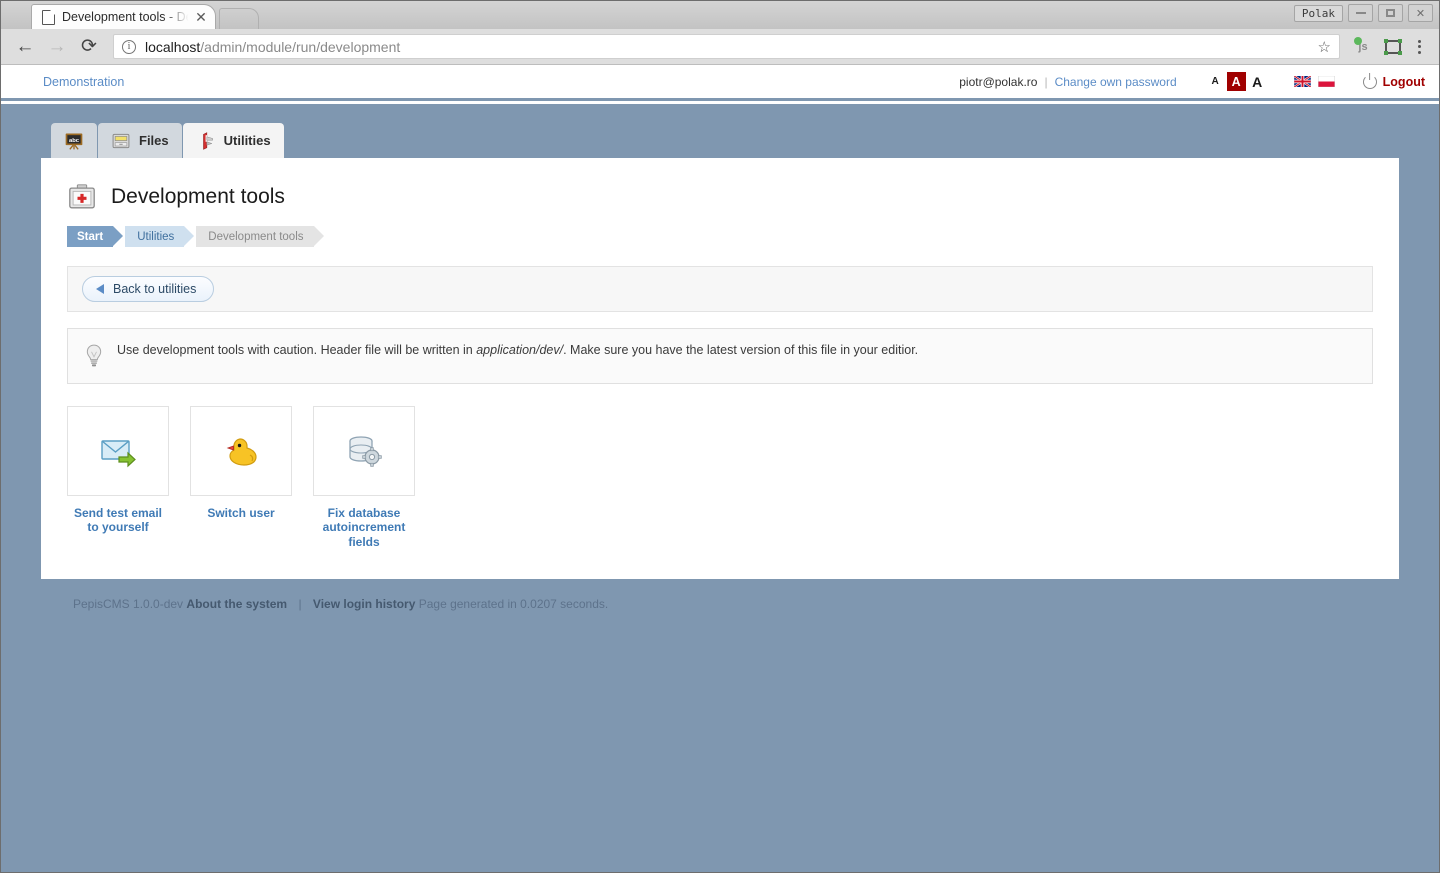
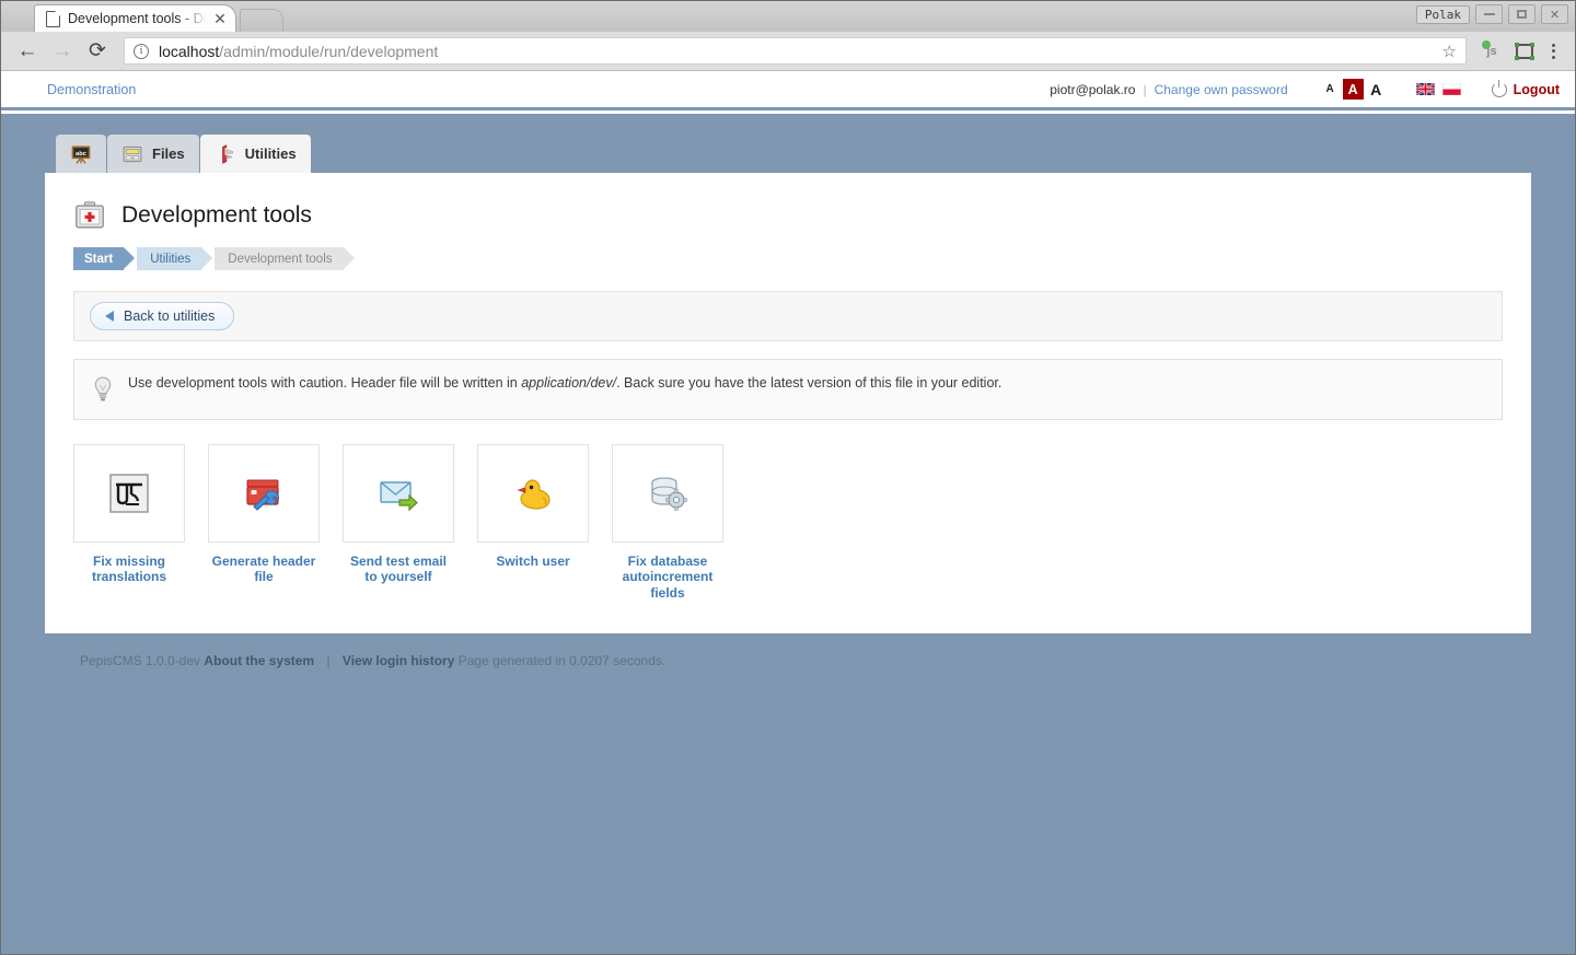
  Development tools - De
  ✕
  Polak
  ✕
  ←
  →
  ⟳
  i
  localhost
  /admin/module/run/development
  ☆
  js
  Demonstration
  piotr@polak.ro
  |
  Change own password
  A
  A
  A
  Logout
  Files
  Utilities
  Development tools
  Start
  Utilities
  Development tools
  Back to utilities
- Use development tools with caution. Header file will be written in application/dev/. Make sure you have the latest version of this file in your editior.
+ Use development tools with caution. Header file will be written in application/dev/. Back sure you have the latest version of this file in your editior.
+ Fix missing translations
+ Generate header file
  Send test email to yourself
  Switch user
  Fix database autoincrement fields
  PepisCMS 1.0.0-dev About the system View login history Page generated in 0.0207 seconds.
